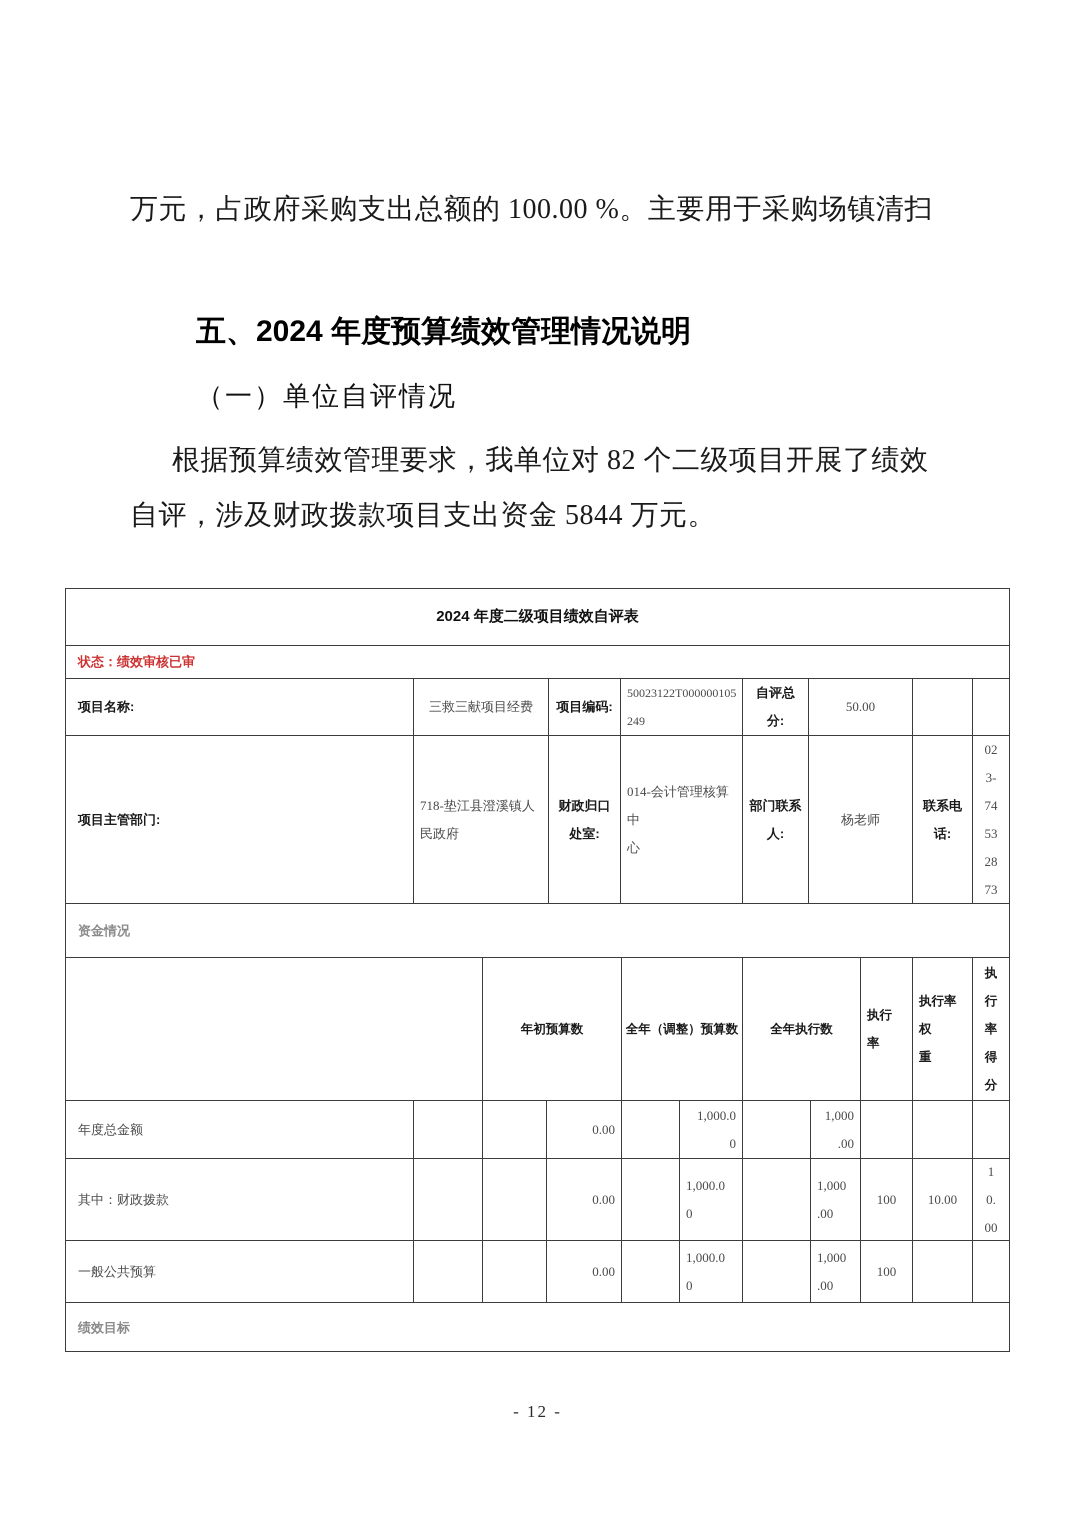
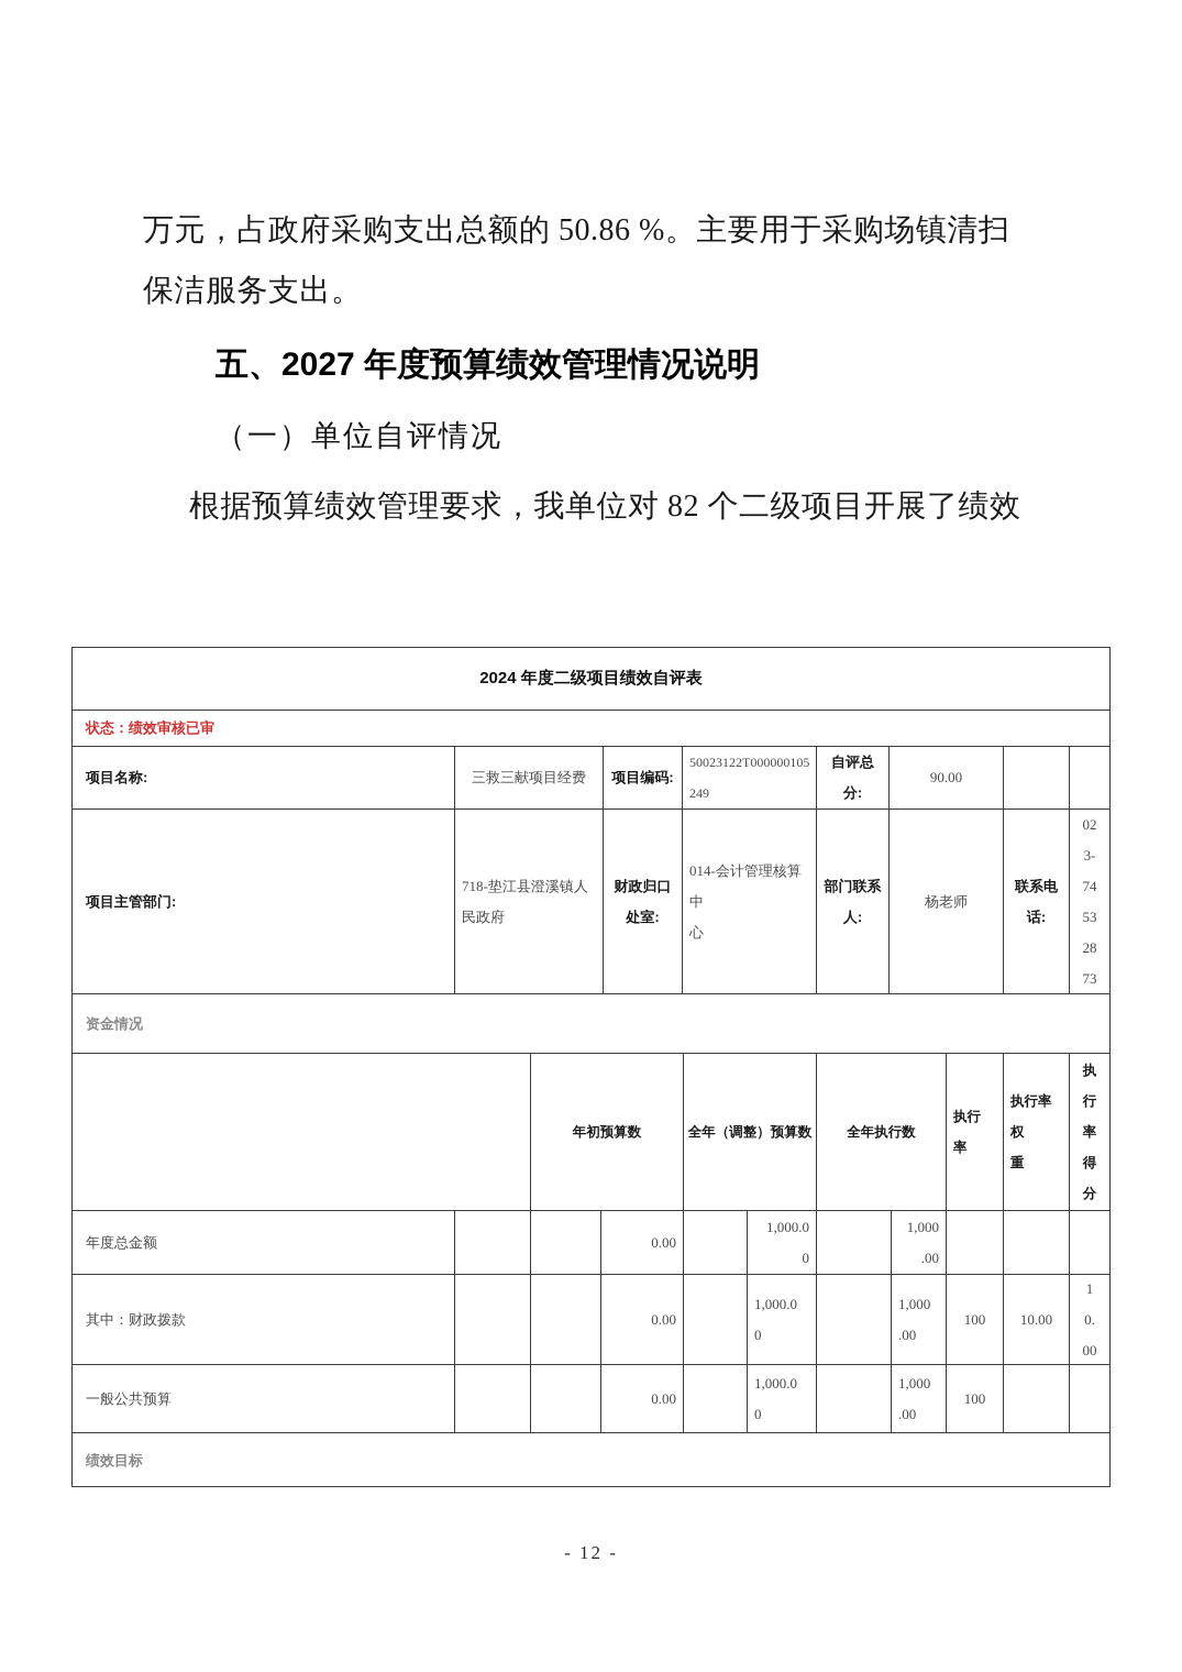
- 万元，占政府采购支出总额的 100.00 %。主要用于采购场镇清扫
+ 万元，占政府采购支出总额的 50.86 %。主要用于采购场镇清扫
+ 保洁服务支出。
- 五、2024 年度预算绩效管理情况说明
+ 五、2027 年度预算绩效管理情况说明
  （一）单位自评情况
  根据预算绩效管理要求，我单位对 82 个二级项目开展了绩效
- 自评，涉及财政拨款项目支出资金 5844 万元。
  2024 年度二级项目绩效自评表
  状态：绩效审核已审
  项目名称:
  三救三献项目经费
  项目编码:
  50023122T000000105
  249
  自评总分:
- 50.00
+ 90.00
  项目主管部门:
  718-垫江县澄溪镇人
  民政府
  财政归口
  处室:
  014-会计管理核算中
  心
  部门联系
  人:
  杨老师
  联系电
  话:
  02
  3-
  74
  53
  28
  73
  资金情况
  年初预算数
  全年（调整）预算数
  全年执行数
  执行
  率
  执行率权
  重
  执
  行
  率
  得
  分
  年度总金额
  0.00
  1,000.0
  0
  1,000
  .00
  其中：财政拨款
  0.00
  1,000.0
  0
  1,000
  .00
  100
  10.00
  1
  0.
  00
  一般公共预算
  0.00
  1,000.0
  0
  1,000
  .00
  100
  绩效目标
  - 12 -
